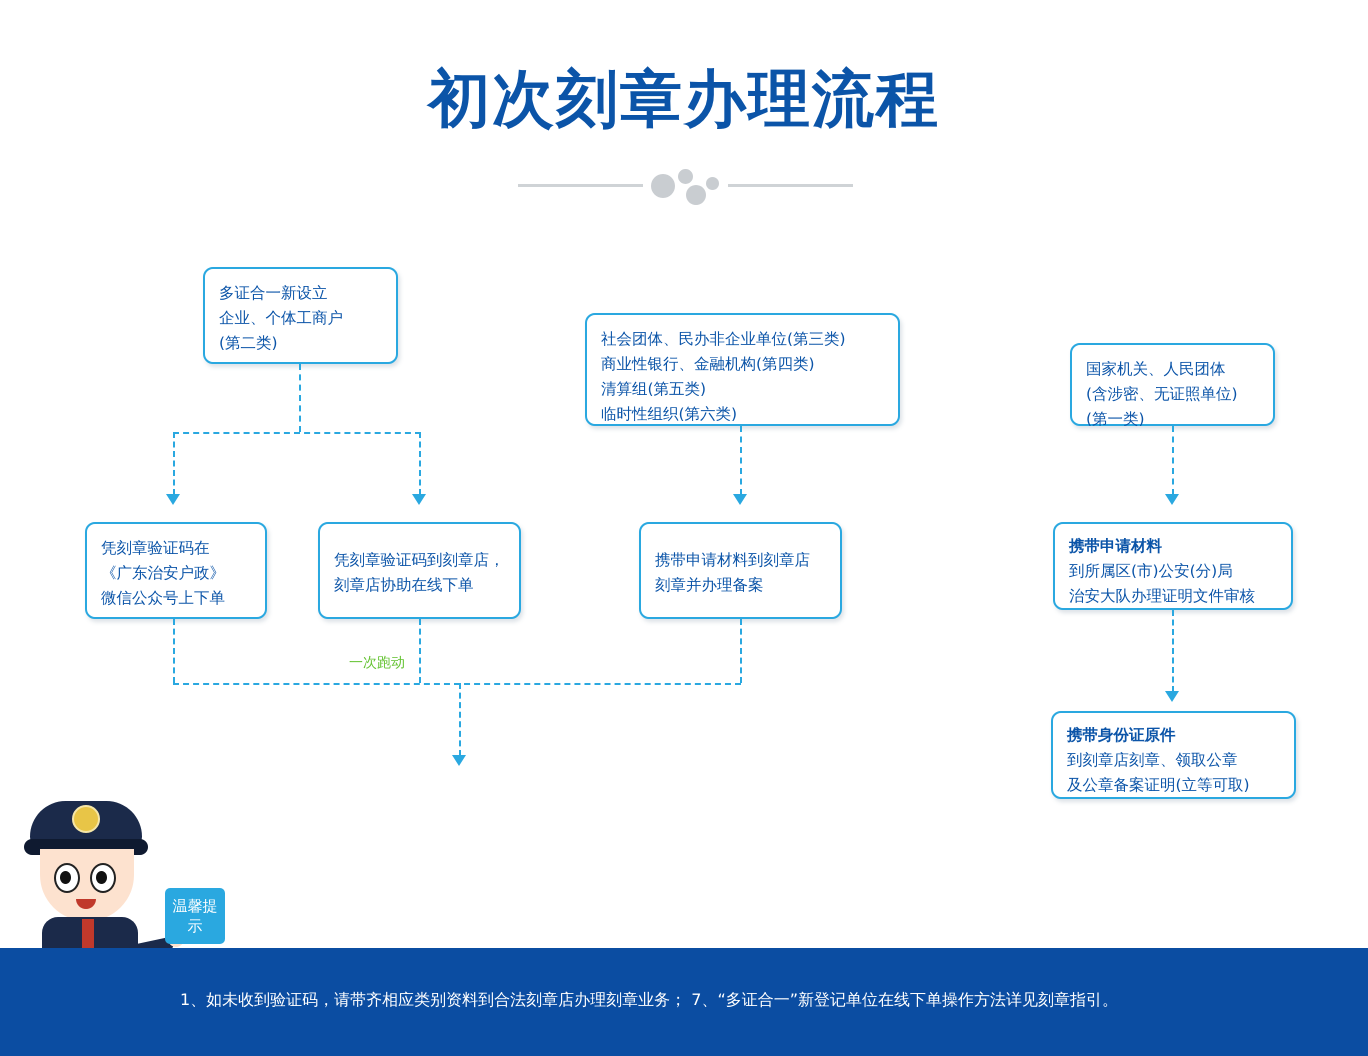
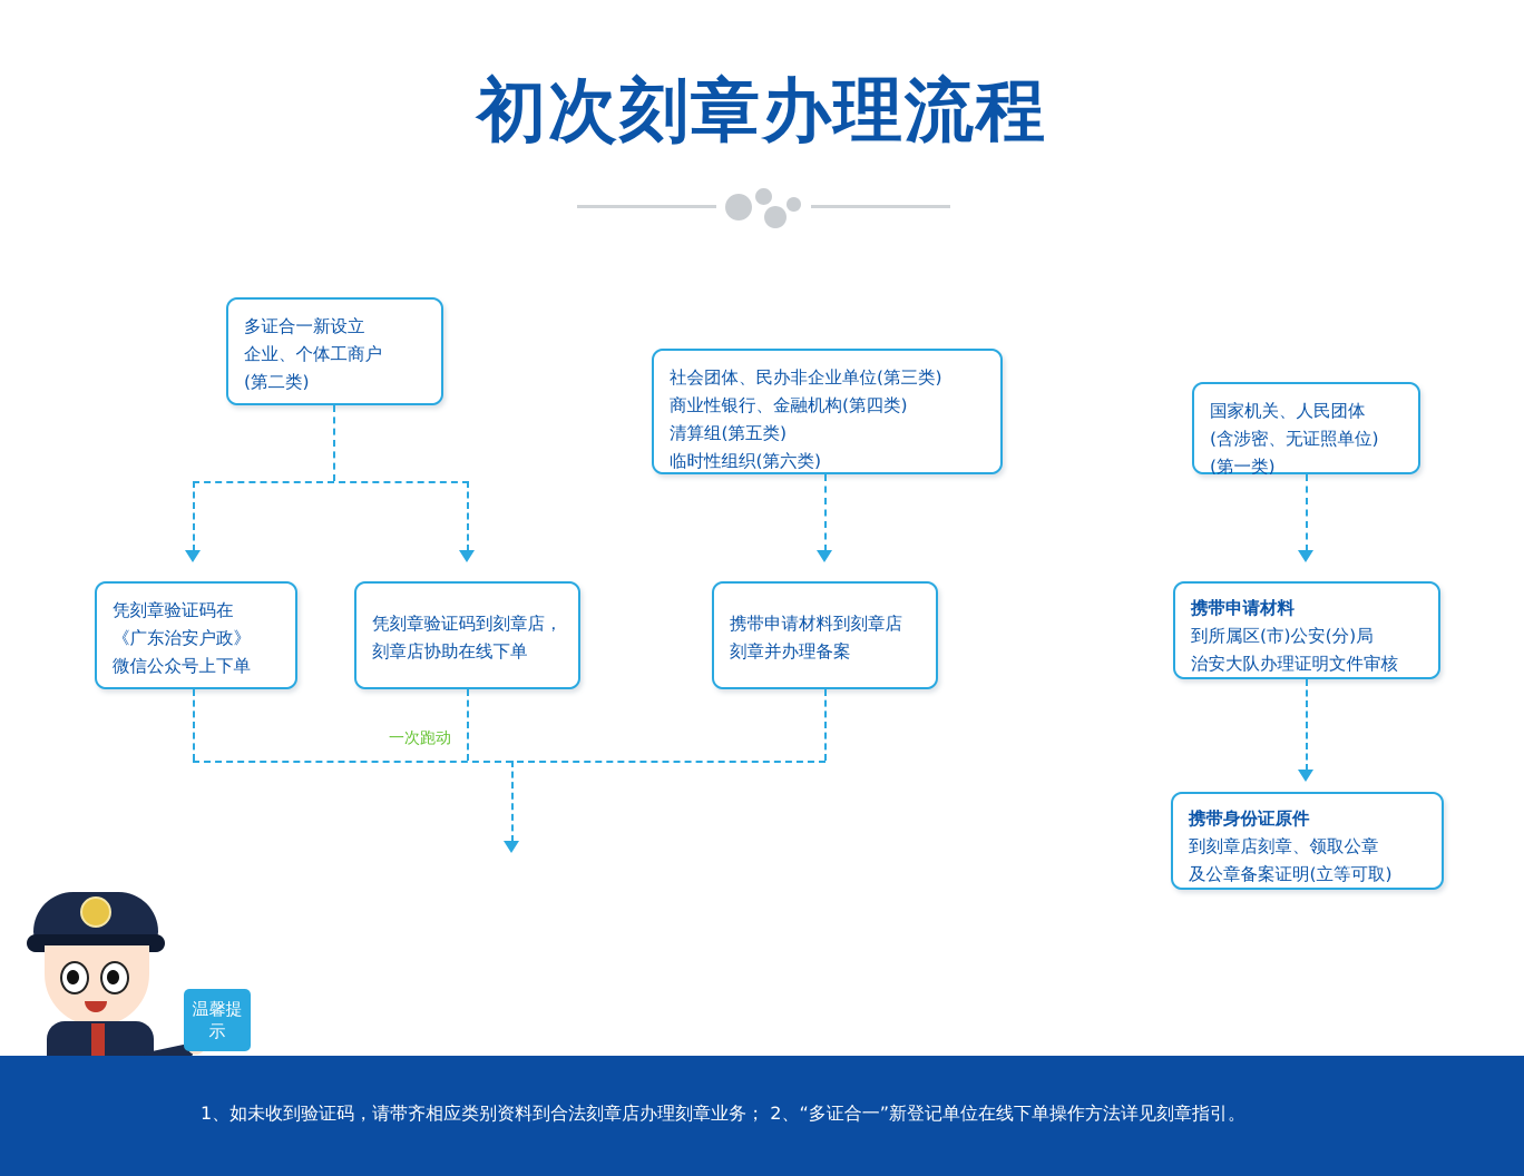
  初次刻章办理流程
  多证合一新设立
  企业、个体工商户
  (第二类)
  凭刻章验证码在
  《广东治安户政》
  微信公众号上下单
  凭刻章验证码到刻章店，
  刻章店协助在线下单
  社会团体、民办非企业单位(第三类)
  商业性银行、金融机构(第四类)
  清算组(第五类)
  临时性组织(第六类)
  携带申请材料到刻章店
  刻章并办理备案
  一次跑动
  国家机关、人民团体
  (含涉密、无证照单位)
  (第一类)
  携带申请材料
  到所属区(市)公安(分)局
  治安大队办理证明文件审核
  携带身份证原件
  到刻章店刻章、领取公章
  及公章备案证明(立等可取)
  温馨提示
- 1、如未收到验证码，请带齐相应类别资料到合法刻章店办理刻章业务； 7、“多证合一”新登记单位在线下单操作方法详见刻章指引。
+ 1、如未收到验证码，请带齐相应类别资料到合法刻章店办理刻章业务； 2、“多证合一”新登记单位在线下单操作方法详见刻章指引。
